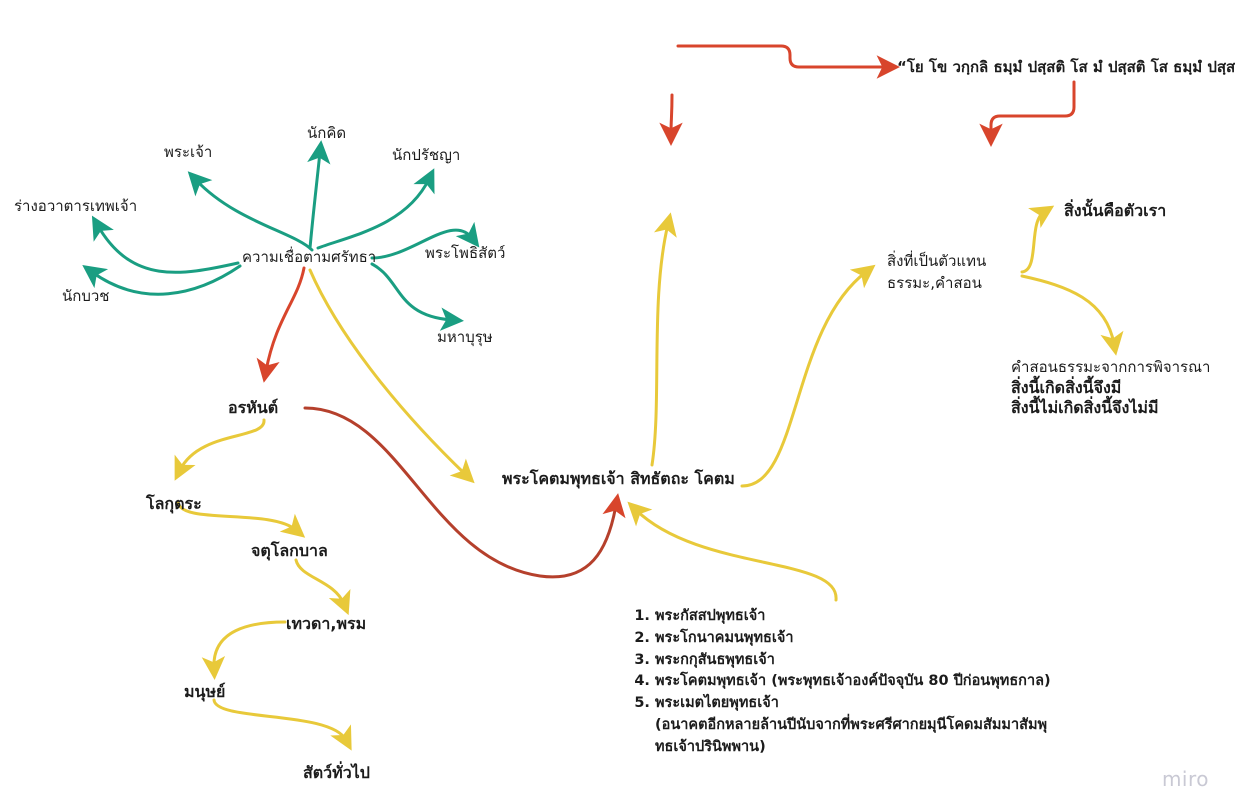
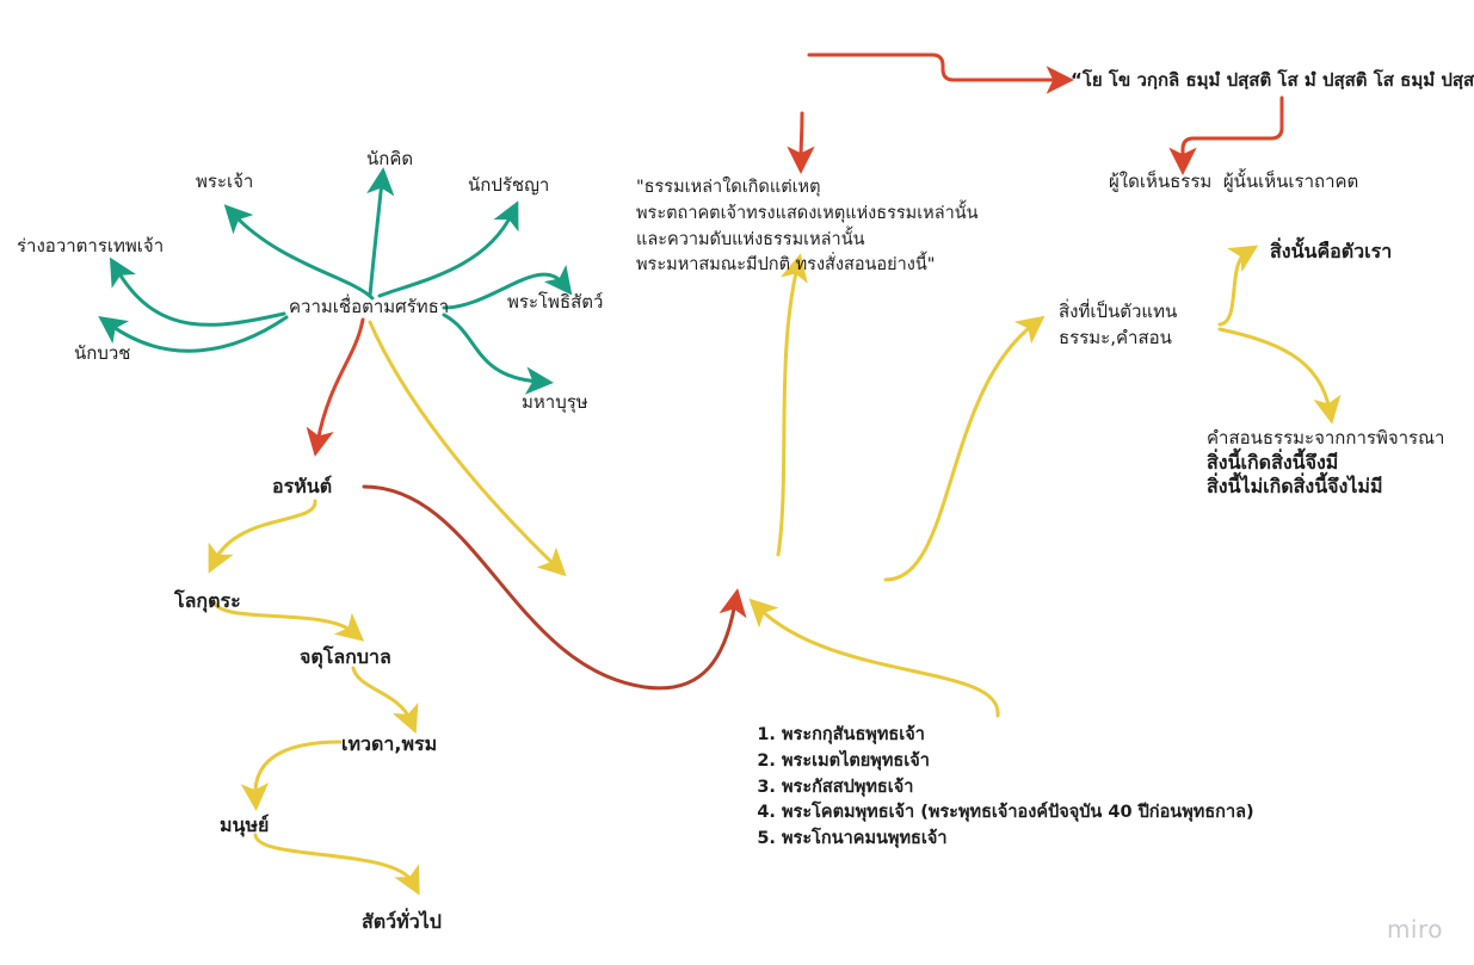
  “โย โข วกฺกลิ ธมฺมํ ปสฺสติ โส มํ ปสฺสติ โส ธมฺมํ ปสฺส
+ ผู้ใดเห็นธรรม ผู้นั้นเห็นเราถาคต
+ "ธรรมเหล่าใดเกิดแต่เหตุ
+ พระตถาคตเจ้าทรงแสดงเหตุแห่งธรรมเหล่านั้น
+ และความดับแห่งธรรมเหล่านั้น
+ พระมหาสมณะมีปกติ ทรงสั่งสอนอย่างนี้"
  นักคิด
  พระเจ้า
  นักปรัชญา
  ร่างอวาตารเทพเจ้า
  นักบวช
  ความเชื่อตามศรัทธา
  พระโพธิสัตว์
  มหาบุรุษ
  อรหันต์
  โลกุตระ
  จตุโลกบาล
  เทวดา,พรม
  มนุษย์
  สัตว์ทั่วไป
- พระโคตมพุทธเจ้า สิทธัตถะ โคตม
  สิ่งที่เป็นตัวแทน
  ธรรมะ,คำสอน
  สิ่งนั้นคือตัวเรา
  คำสอนธรรมะจากการพิจารณา
  สิ่งนี้เกิดสิ่งนี้จึงมี
  สิ่งนี้ไม่เกิดสิ่งนี้จึงไม่มี
- พระกัสสปพุทธเจ้า
+ พระกกุสันธพุทธเจ้า
- พระโกนาคมนพุทธเจ้า
+ พระเมตไตยพุทธเจ้า
- พระกกุสันธพุทธเจ้า
+ พระกัสสปพุทธเจ้า
- พระโคตมพุทธเจ้า (พระพุทธเจ้าองค์ปัจจุบัน 80 ปีก่อนพุทธกาล)
+ พระโคตมพุทธเจ้า (พระพุทธเจ้าองค์ปัจจุบัน 40 ปีก่อนพุทธกาล)
- พระเมตไตยพุทธเจ้า
+ พระโกนาคมนพุทธเจ้า
- (อนาคตอีกหลายล้านปีนับจากที่พระศรีศากยมุนีโคดมสัมมาสัมพุ ทธเจ้าปรินิพพาน)
  miro
